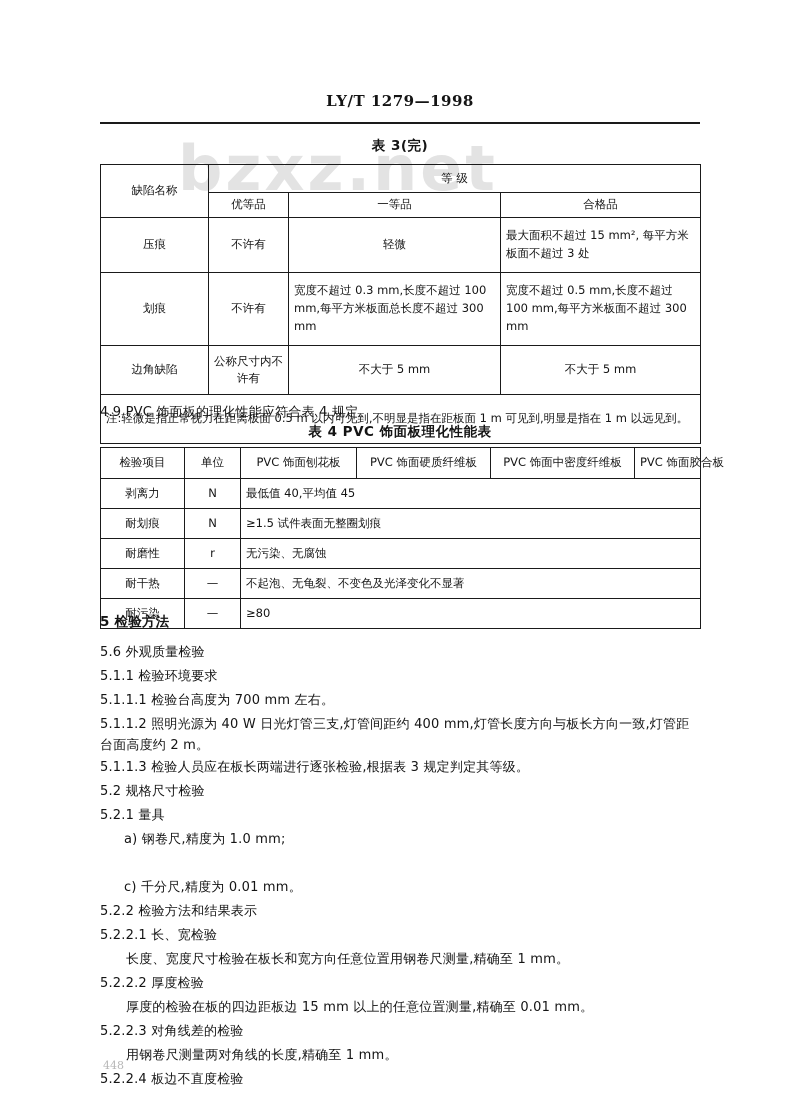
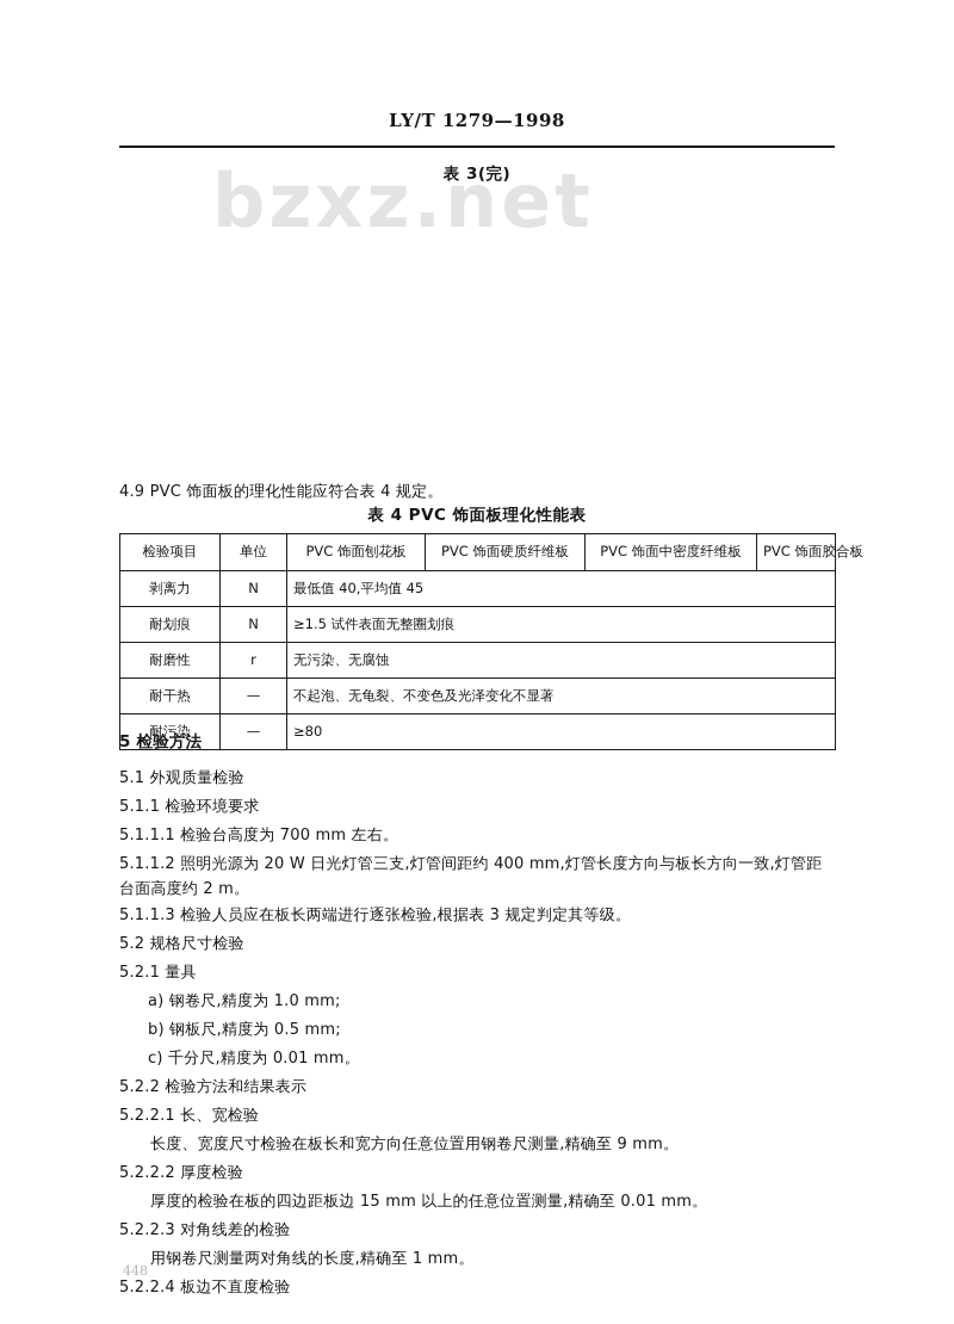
  bzxz.net
  LY/T 1279—1998
  表 3(完)
- 缺陷名称	等 级
- 优等品	一等品	合格品
- 压痕	不许有	轻微	最大面积不超过 15 mm², 每平方米板面不超过 3 处
- 划痕	不许有	宽度不超过 0.3 mm,长度不超过 100 mm,每平方米板面总长度不超过 300 mm	宽度不超过 0.5 mm,长度不超过 100 mm,每平方米板面不超过 300 mm
- 边角缺陷	公称尺寸内不许有	不大于 5 mm	不大于 5 mm
- 注:轻微是指正常视力在距离板面 0.5 m 以内可见到,不明显是指在距板面 1 m 可见到,明显是指在 1 m 以远见到。
  4.9 PVC 饰面板的理化性能应符合表 4 规定。
  表 4 PVC 饰面板理化性能表
  检验项目	单位	PVC 饰面刨花板	PVC 饰面硬质纤维板	PVC 饰面中密度纤维板	PVC 饰面胶合板
  剥离力	N	最低值 40,平均值 45
  耐划痕	N	≥1.5 试件表面无整圈划痕
  耐磨性	r	无污染、无腐蚀
  耐干热	—	不起泡、无龟裂、不变色及光泽变化不显著
  耐污染	—	≥80
  5 检验方法
- 5.6 外观质量检验
+ 5.1 外观质量检验
  5.1.1 检验环境要求
  5.1.1.1 检验台高度为 700 mm 左右。
- 5.1.1.2 照明光源为 40 W 日光灯管三支,灯管间距约 400 mm,灯管长度方向与板长方向一致,灯管距台面高度约 2 m。
+ 5.1.1.2 照明光源为 20 W 日光灯管三支,灯管间距约 400 mm,灯管长度方向与板长方向一致,灯管距台面高度约 2 m。
  5.1.1.3 检验人员应在板长两端进行逐张检验,根据表 3 规定判定其等级。
  5.2 规格尺寸检验
  5.2.1 量具
  a) 钢卷尺,精度为 1.0 mm;
+ b) 钢板尺,精度为 0.5 mm;
  c) 千分尺,精度为 0.01 mm。
  5.2.2 检验方法和结果表示
  5.2.2.1 长、宽检验
- 长度、宽度尺寸检验在板长和宽方向任意位置用钢卷尺测量,精确至 1 mm。
+ 长度、宽度尺寸检验在板长和宽方向任意位置用钢卷尺测量,精确至 9 mm。
  5.2.2.2 厚度检验
  厚度的检验在板的四边距板边 15 mm 以上的任意位置测量,精确至 0.01 mm。
  5.2.2.3 对角线差的检验
  用钢卷尺测量两对角线的长度,精确至 1 mm。
  5.2.2.4 板边不直度检验
  448
